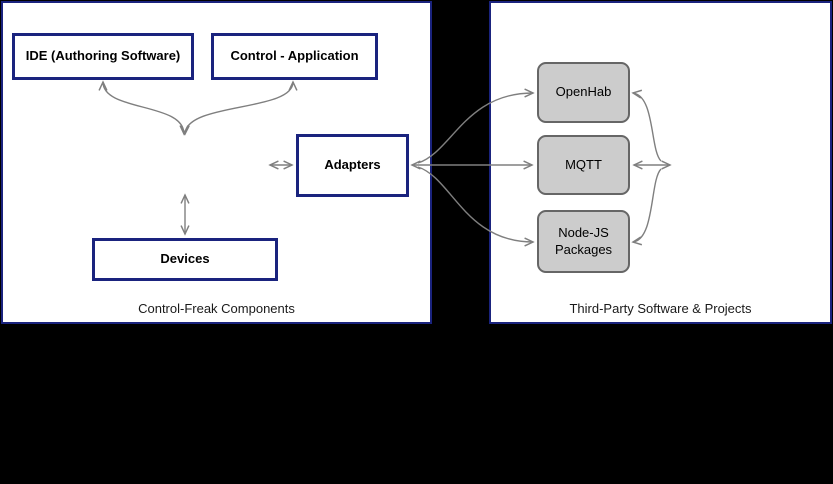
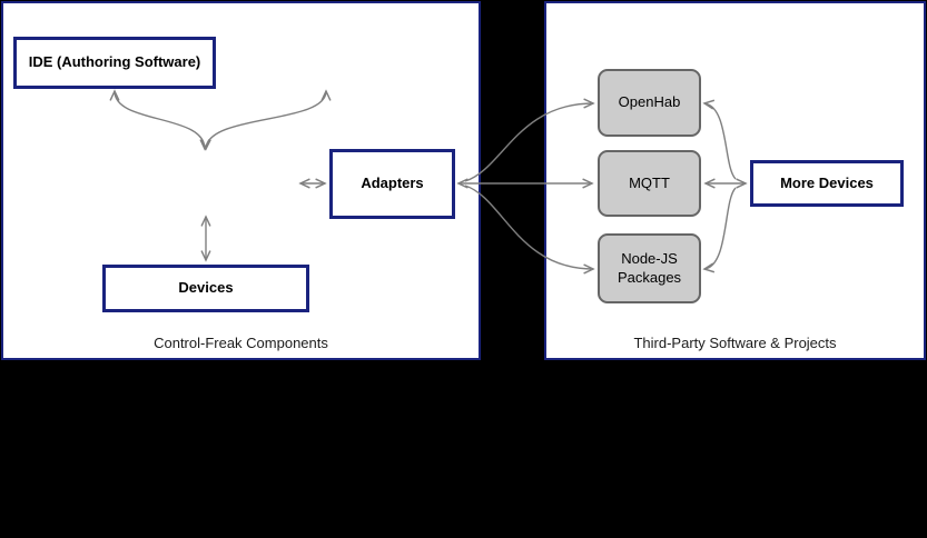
  Control-Freak Components
  Third-Party Software & Projects
  IDE (Authoring Software)
- Control - Application
  Adapters
  Devices
  OpenHab
  MQTT
  Node-JS Packages
+ More Devices
